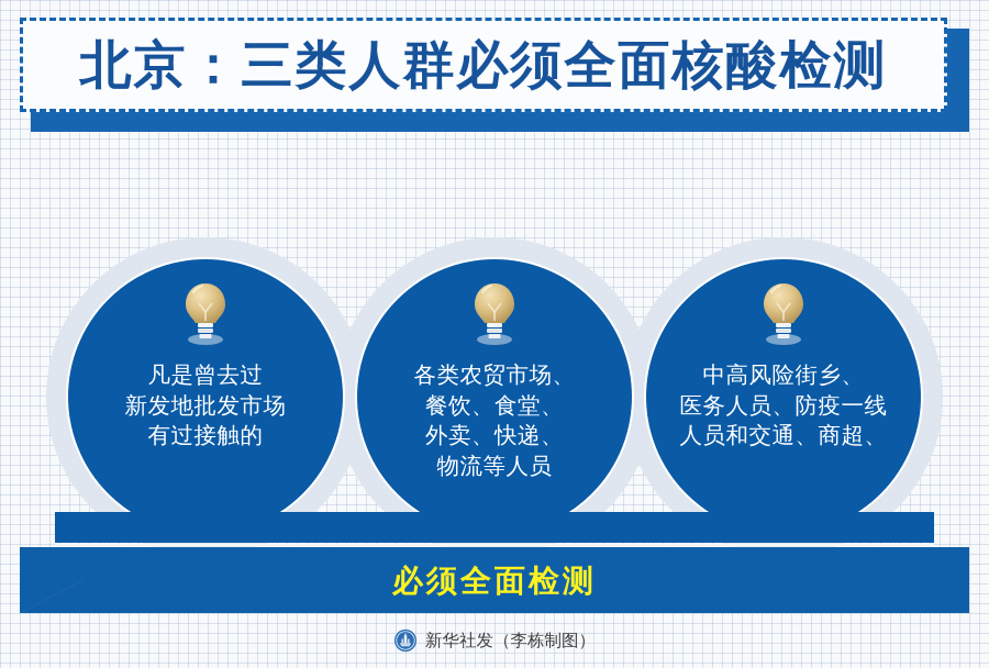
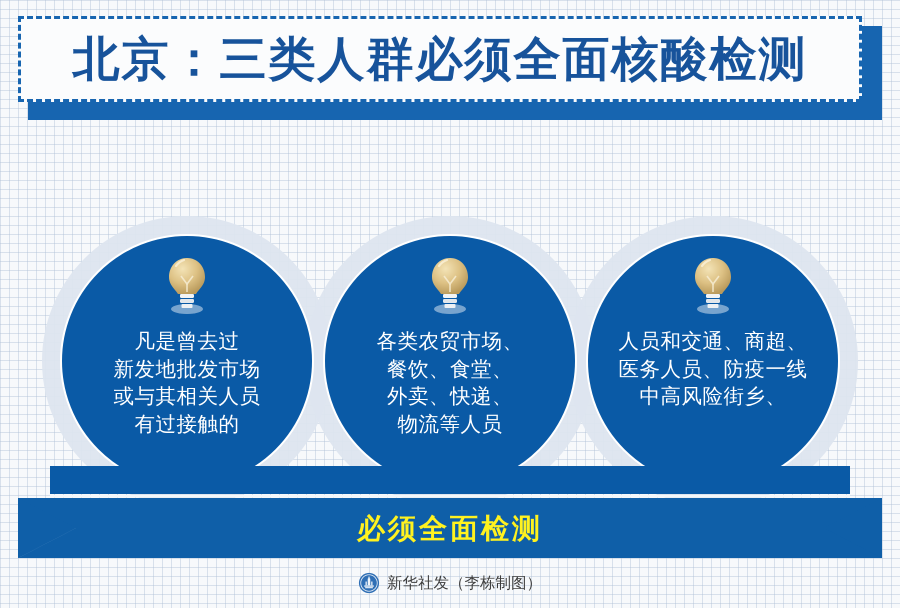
  北京：三类人群必须全面核酸检测
  凡是曾去过
  新发地批发市场
+ 或与其相关人员
  有过接触的
  各类农贸市场、
  餐饮、食堂、
  外卖、快递、
  物流等人员
- 中高风险街乡、
+ 人员和交通、商超、
  医务人员、防疫一线
- 人员和交通、商超、
+ 中高风险街乡、
  必须全面检测
  新华社发（李栋制图）
